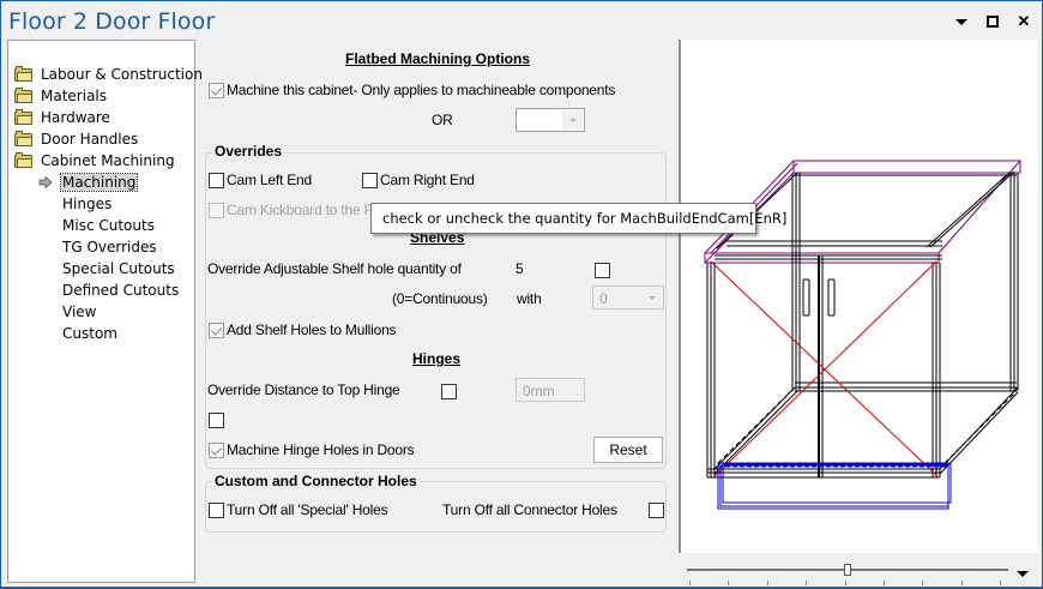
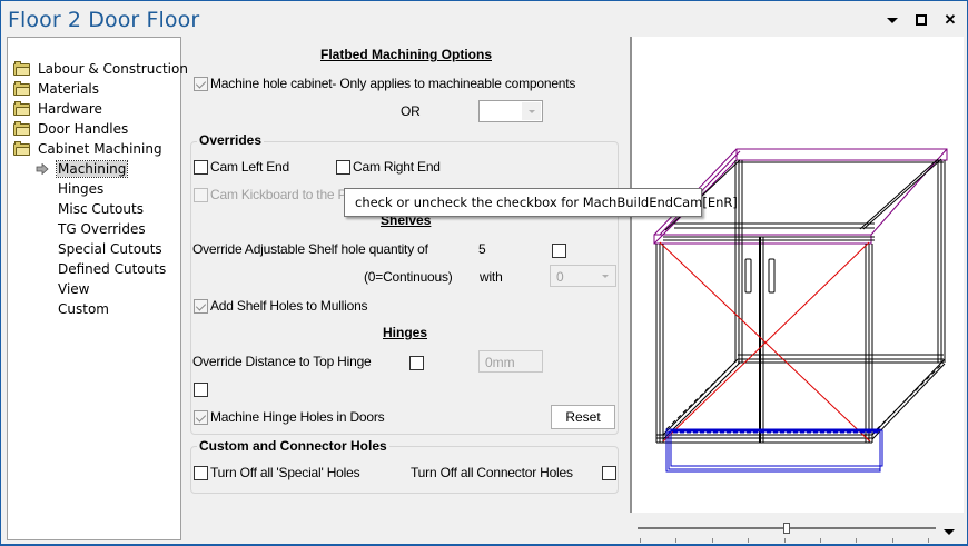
  Floor 2 Door Floor
  ✕
  Labour & Construction
  Materials
  Hardware
  Door Handles
  Cabinet Machining
  Machining
  Hinges
  Misc Cutouts
  TG Overrides
  Special Cutouts
  Defined Cutouts
  View
  Custom
  Flatbed Machining Options
- Machine this cabinet- Only applies to machineable components
+ Machine hole cabinet- Only applies to machineable components
  OR
  Overrides
  Cam Left End
  Cam Right End
  Cam Kickboard to the P
  Shelves
  Override Adjustable Shelf hole quantity of
  5
  (0=Continuous)
  with
  0
  Add Shelf Holes to Mullions
  Hinges
  Override Distance to Top Hinge
  0mm
  Machine Hinge Holes in Doors
  Reset
  Custom and Connector Holes
  Turn Off all 'Special' Holes
  Turn Off all Connector Holes
- check or uncheck the quantity for MachBuildEndCam[EnR]
+ check or uncheck the checkbox for MachBuildEndCam[EnR]
